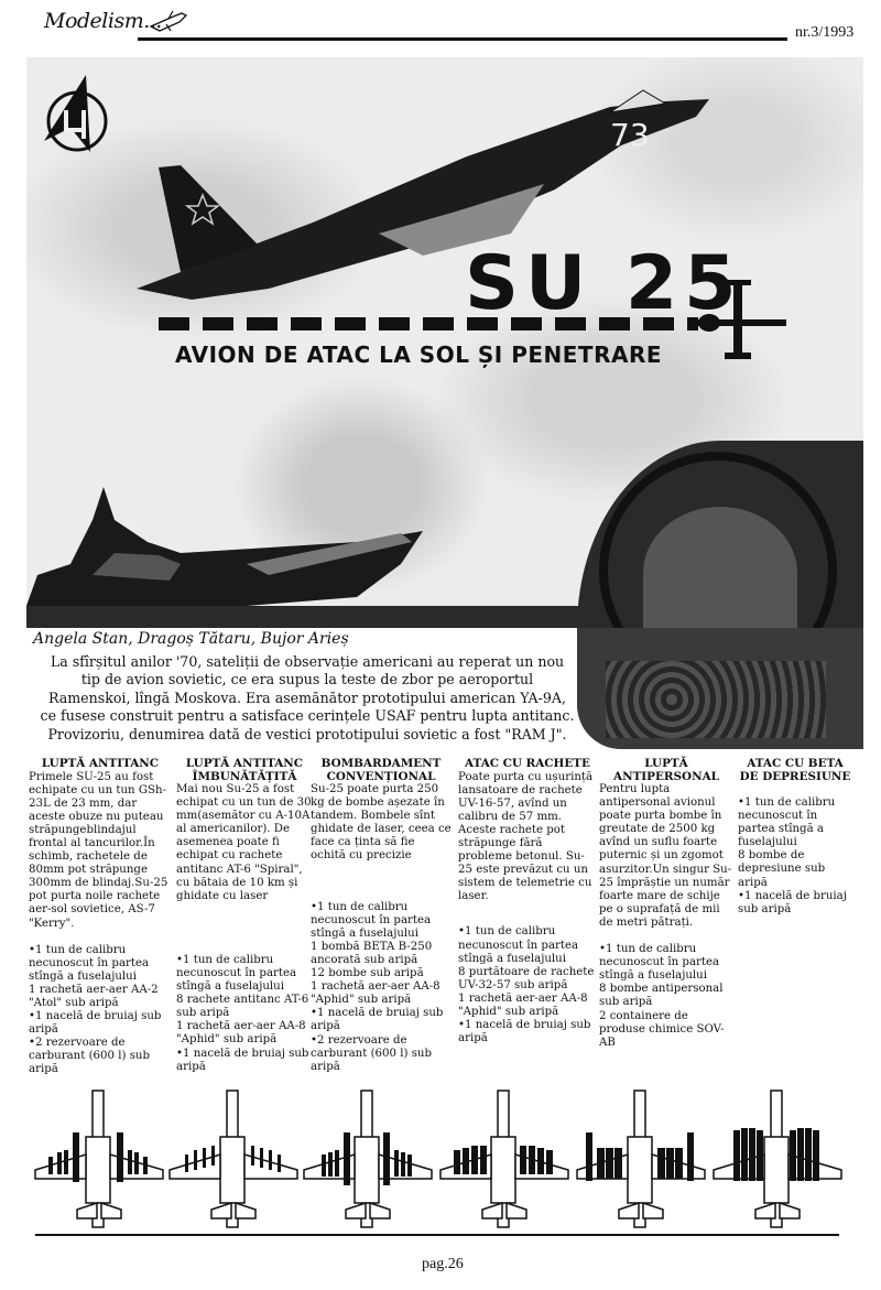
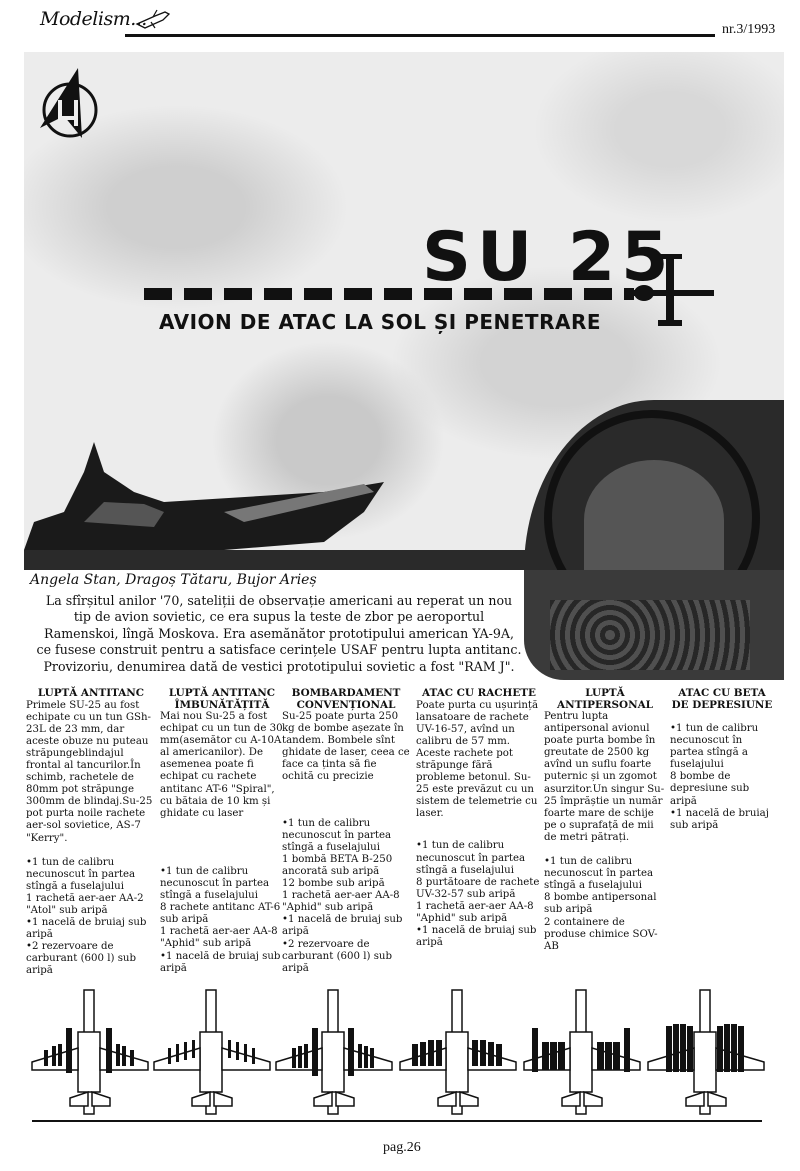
  Modelism...
  nr.3/1993
- 73
  SU 25
  AVION DE ATAC LA SOL ȘI PENETRARE
  Angela Stan, Dragoș Tătaru, Bujor Arieș
  La sfîrșitul anilor '70, sateliții de observație americani au reperat un nou tip de avion sovietic, ce era supus la teste de zbor pe aeroportul Ramenskoi, lîngă Moskova. Era asemănător prototipului american YA-9A, ce fusese construit pentru a satisface cerințele USAF pentru lupta antitanc. Provizoriu, denumirea dată de vestici prototipului sovietic a fost "RAM J".
  LUPTĂ ANTITANC
  Primele SU-25 au fost echipate cu un tun GSh-23L de 23 mm, dar aceste obuze nu puteau străpungeblindajul frontal al tancurilor.În schimb, rachetele de 80mm pot străpunge 300mm de blindaj.Su-25 pot purta noile rachete aer-sol sovietice, AS-7 "Kerry".
  •1 tun de calibru necunoscut în partea stîngă a fuselajului
  1 rachetă aer-aer AA-2 "Atol" sub aripă
  •1 nacelă de bruiaj sub aripă
  •2 rezervoare de carburant (600 l) sub aripă
  LUPTĂ ANTITANC ÎMBUNĂTĂȚITĂ
  Mai nou Su-25 a fost echipat cu un tun de 30 mm(asemător cu A-10A al americanilor). De asemenea poate fi echipat cu rachete antitanc AT-6 "Spiral", cu bătaia de 10 km și ghidate cu laser
  •1 tun de calibru necunoscut în partea stîngă a fuselajului
  8 rachete antitanc AT-6 sub aripă
  1 rachetă aer-aer AA-8 "Aphid" sub aripă
  •1 nacelă de bruiaj sub aripă
  BOMBARDAMENT CONVENȚIONAL
  Su-25 poate purta 250 kg de bombe așezate în tandem. Bombele sînt ghidate de laser, ceea ce face ca ținta să fie ochită cu precizie
  •1 tun de calibru necunoscut în partea stîngă a fuselajului
  1 bombă BETA B-250 ancorată sub aripă
  12 bombe sub aripă
  1 rachetă aer-aer AA-8 "Aphid" sub aripă
  •1 nacelă de bruiaj sub aripă
  •2 rezervoare de carburant (600 l) sub aripă
  ATAC CU RACHETE
  Poate purta cu ușurință lansatoare de rachete UV-16-57, avînd un calibru de 57 mm. Aceste rachete pot străpunge fără probleme betonul. Su-25 este prevăzut cu un sistem de telemetrie cu laser.
  •1 tun de calibru necunoscut în partea stîngă a fuselajului
  8 purtătoare de rachete UV-32-57 sub aripă
  1 rachetă aer-aer AA-8 "Aphid" sub aripă
  •1 nacelă de bruiaj sub aripă
  LUPTĂ ANTIPERSONAL
  Pentru lupta antipersonal avionul poate purta bombe în greutate de 2500 kg avînd un suflu foarte puternic și un zgomot asurzitor.Un singur Su-25 împrăștie un număr foarte mare de schije pe o suprafață de mii de metri pătrați.
  •1 tun de calibru necunoscut în partea stîngă a fuselajului
  8 bombe antipersonal sub aripă
  2 containere de produse chimice SOV-AB
  ATAC CU BETA DE DEPRESIUNE
  •1 tun de calibru necunoscut în partea stîngă a fuselajului
  8 bombe de depresiune sub aripă
  •1 nacelă de bruiaj sub aripă
  pag.26
